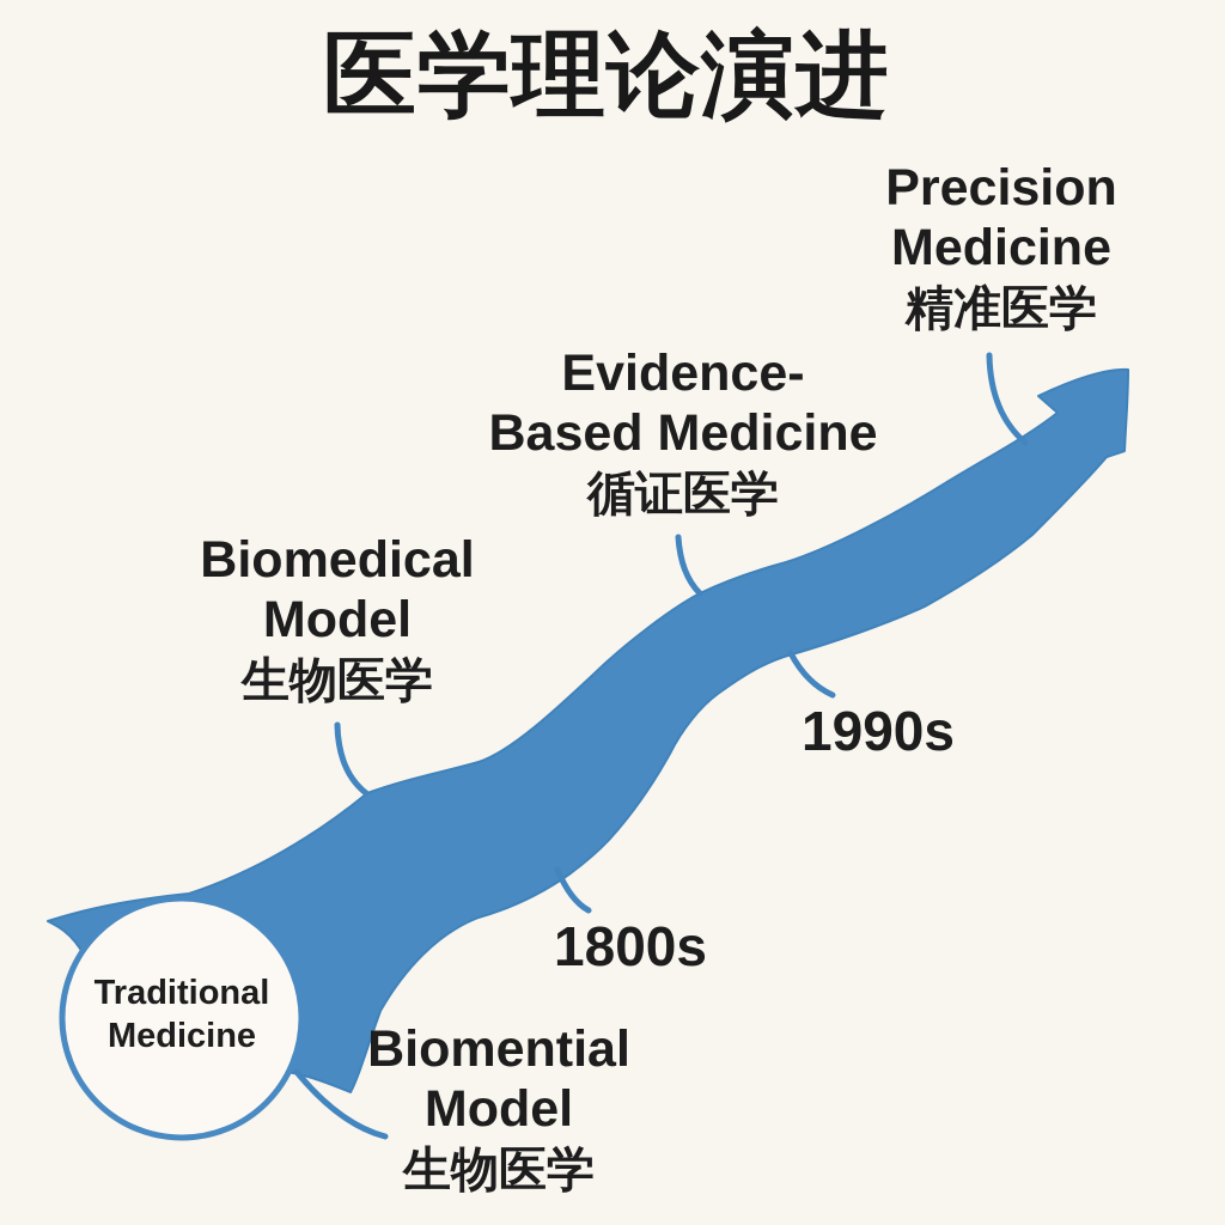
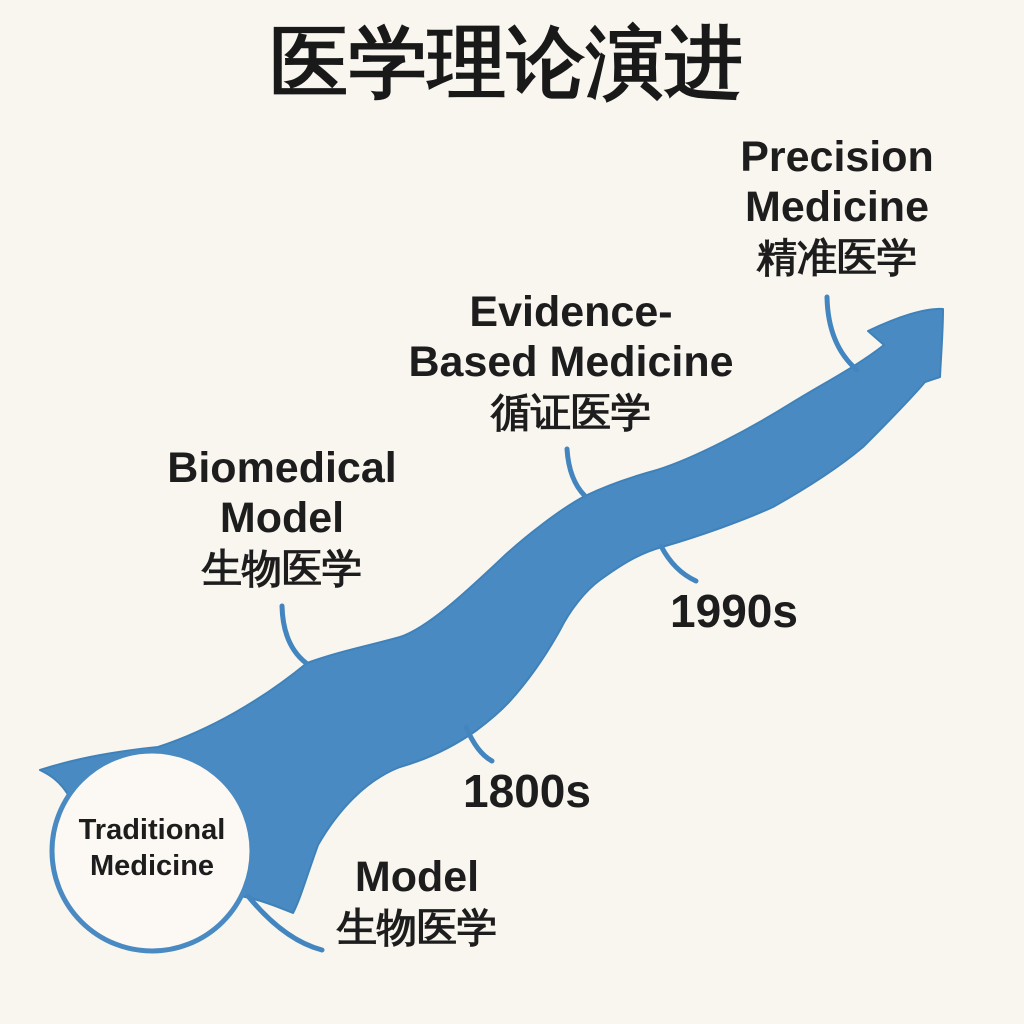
  医学理论演进
  Precision
  Medicine
  精准医学
  Evidence-
  Based Medicine
  循证医学
  Biomedical
  Model
  生物医学
- Biomential
  Model
  生物医学
  1800s
  1990s
  Traditional
  Medicine
